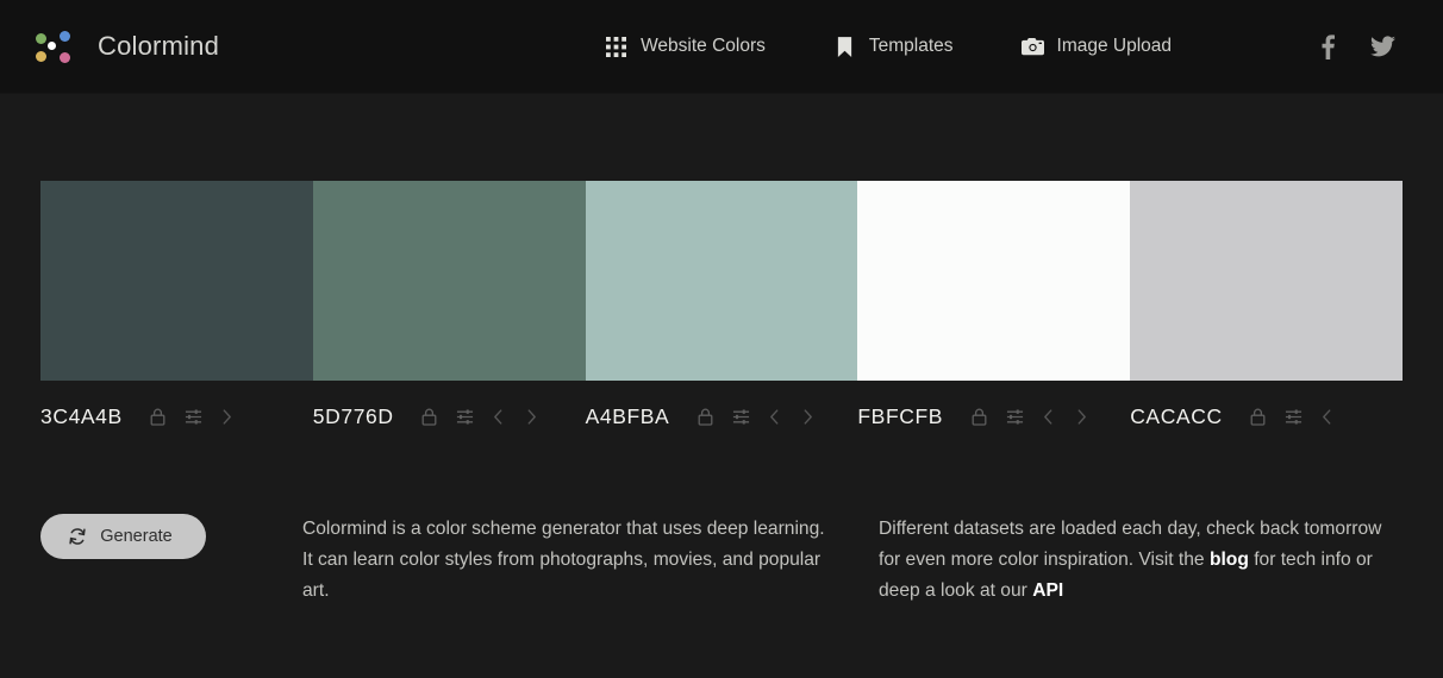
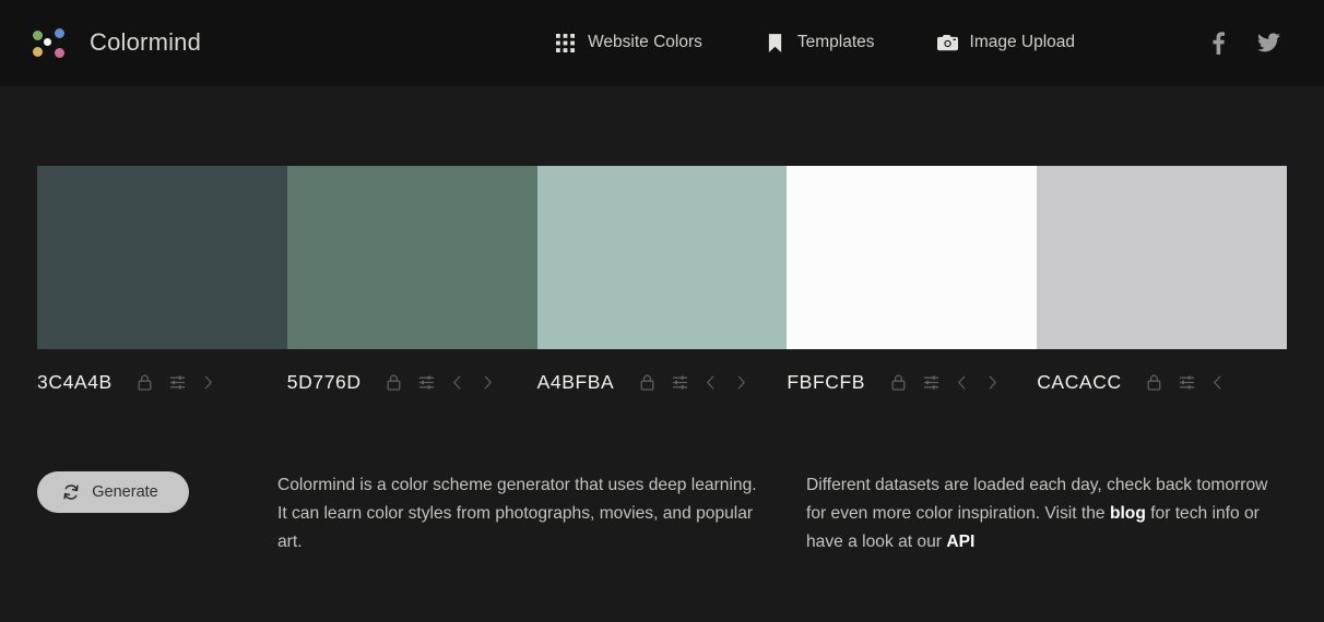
  Colormind
  Website Colors
  Templates
  Image Upload
  3C4A4B
  5D776D
  A4BFBA
  FBFCFB
  CACACC
  Generate
  Colormind is a color scheme generator that uses deep learning. It can learn color styles from photographs, movies, and popular art.
- Different datasets are loaded each day, check back tomorrow for even more color inspiration. Visit the blog for tech info or deep a look at our API
+ Different datasets are loaded each day, check back tomorrow for even more color inspiration. Visit the blog for tech info or have a look at our API
